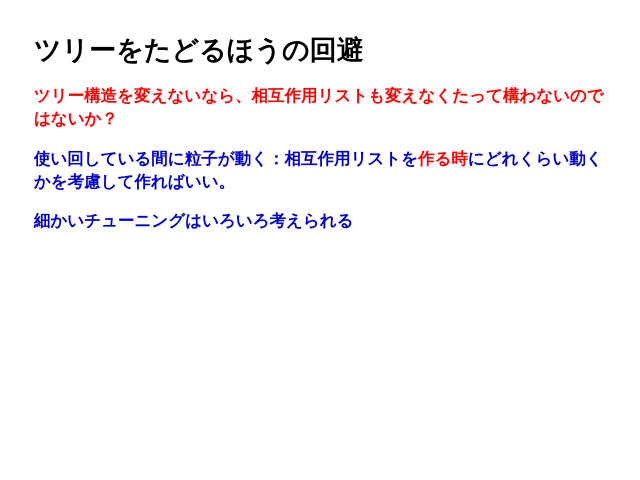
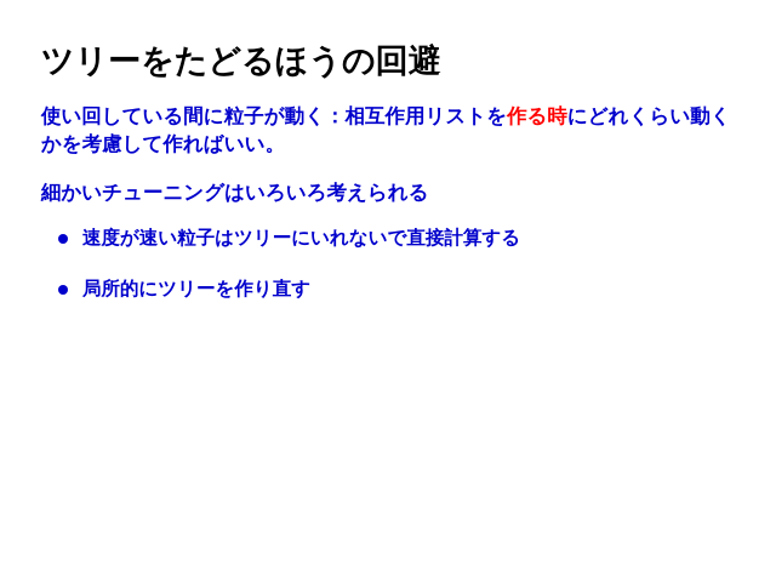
  ツリーをたどるほうの回避
- ツリー構造を変えないなら、相互作用リストも変えなくたって構わないのではないか？
  使い回している間に粒子が動く：相互作用リストを作る時にどれくらい動くかを考慮して作ればいい。
  細かいチューニングはいろいろ考えられる
+ 速度が速い粒子はツリーにいれないで直接計算する
+ 局所的にツリーを作り直す
